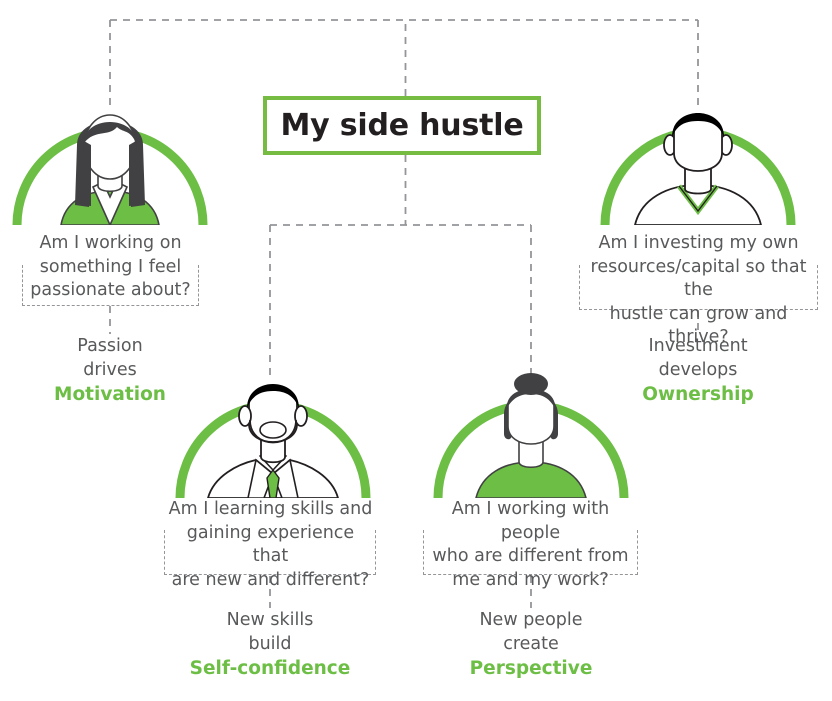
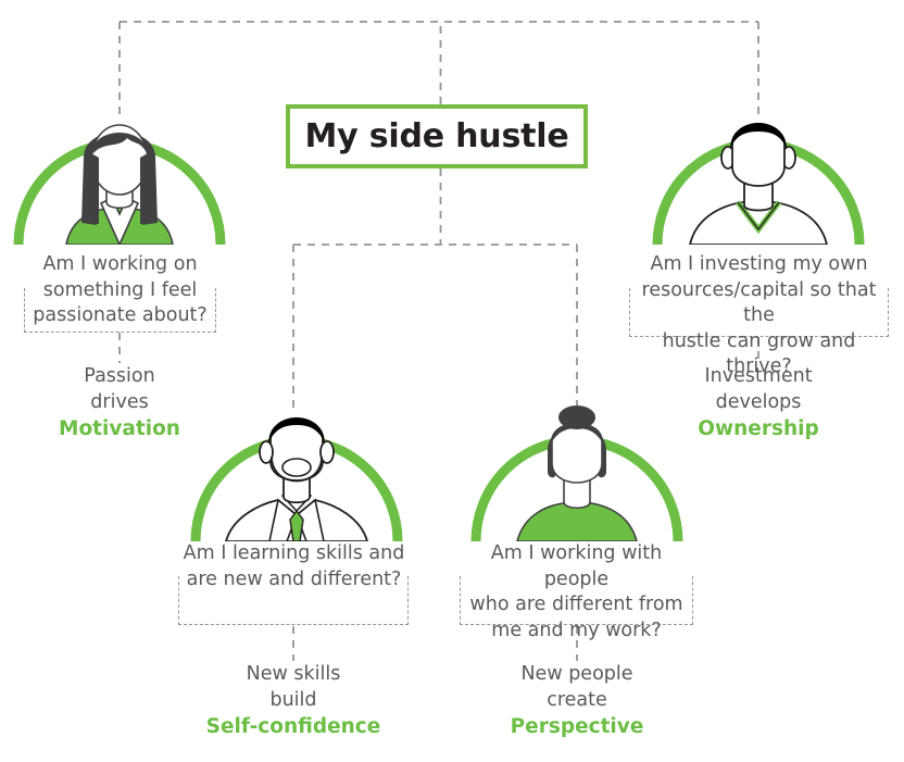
  My side hustle
  Am I working on
  something I feel
  passionate about?
  Passion
  drives
  Motivation
  Am I investing my own
  resources/capital so that the
  hustle can grow and thrive?
  Investment
  develops
  Ownership
  Am I learning skills and
- gaining experience that
  are new and different?
  New skills
  build
  Self-confidence
  Am I working with people
  who are different from
  me and my work?
  New people
  create
  Perspective
